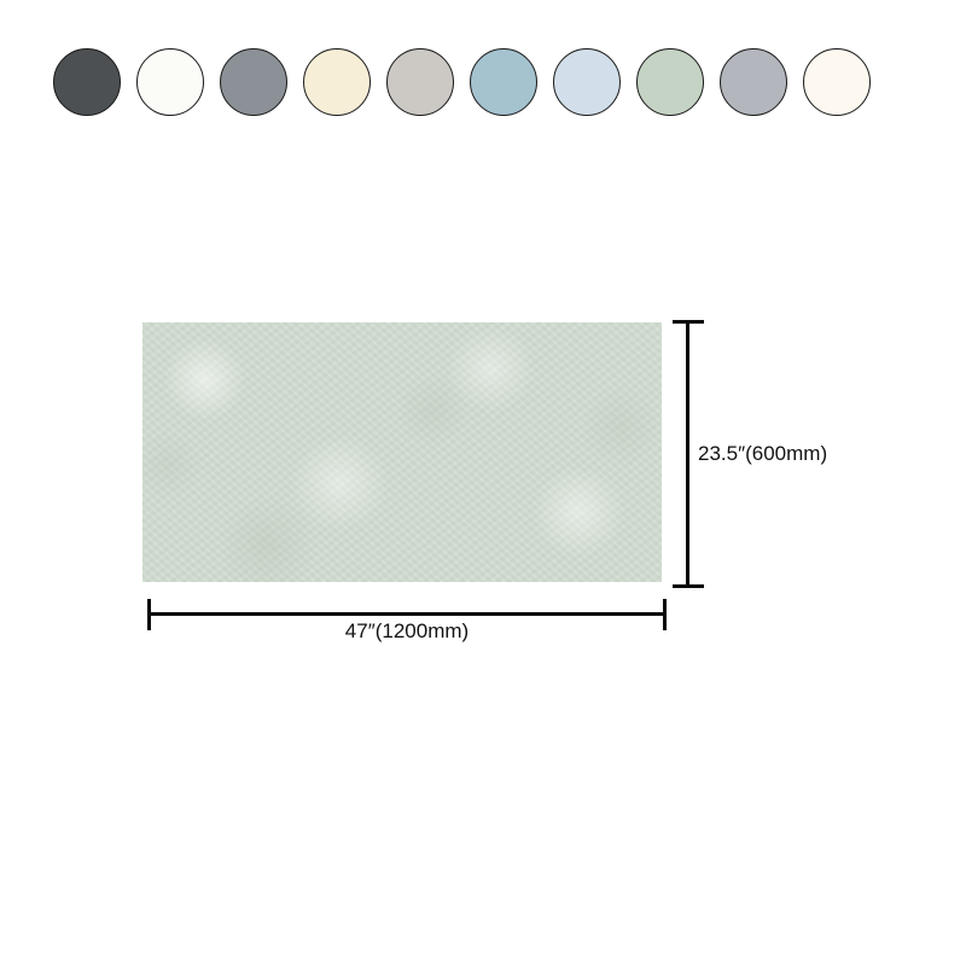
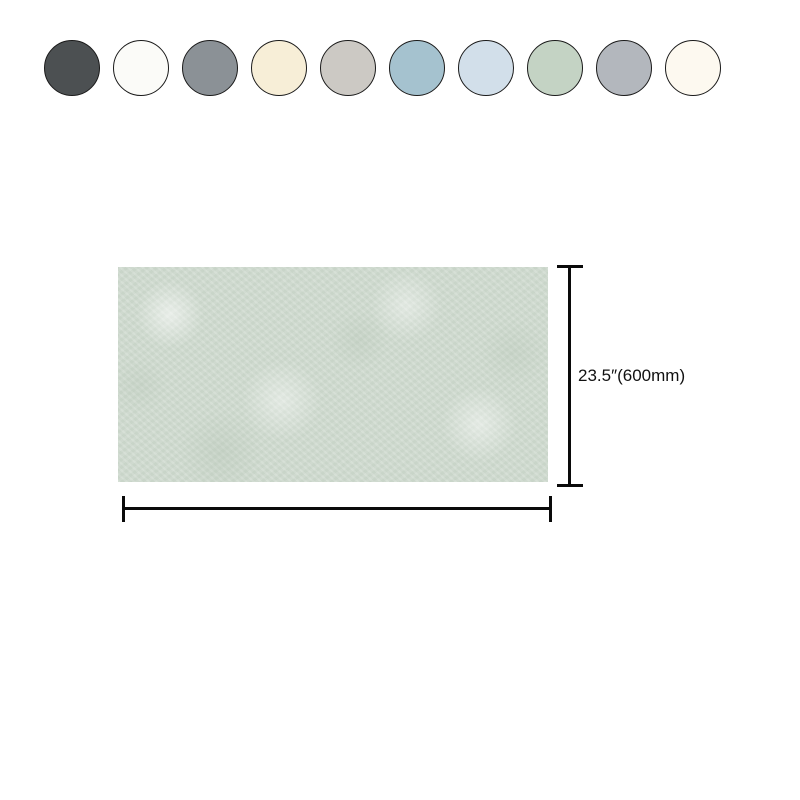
  23.5″(600mm)
- 47″(1200mm)
